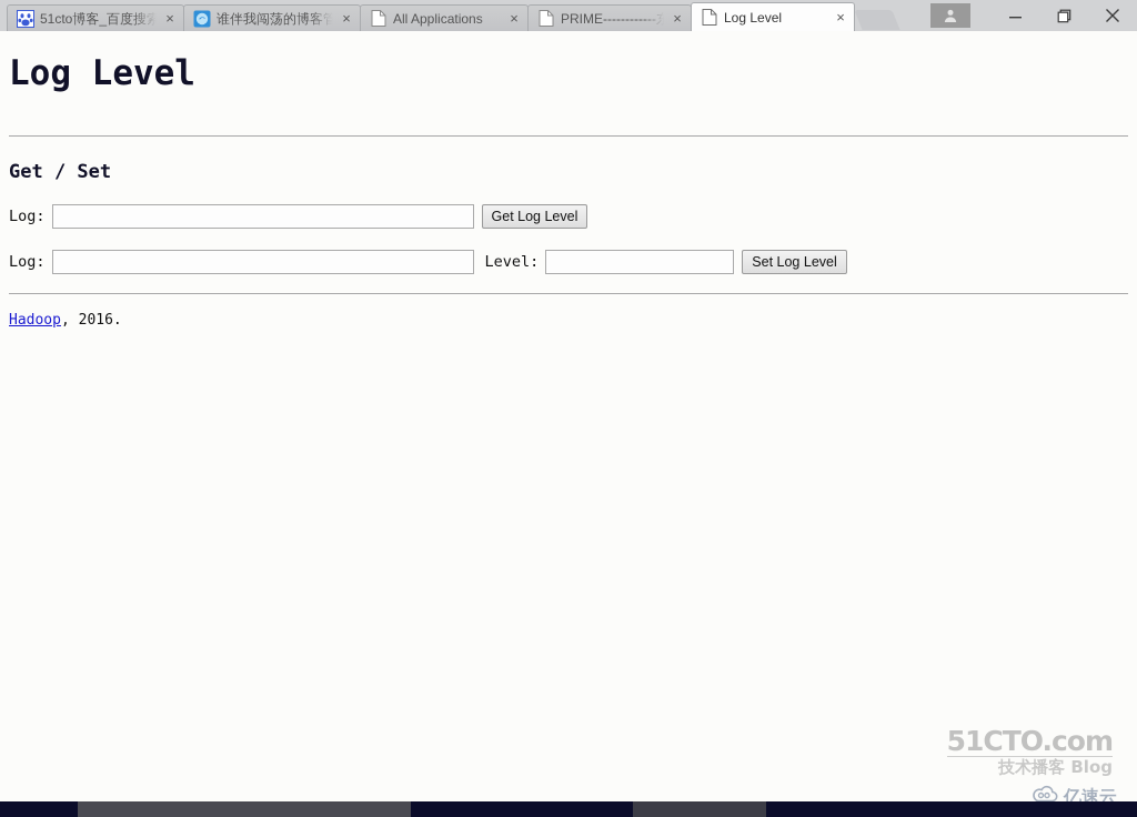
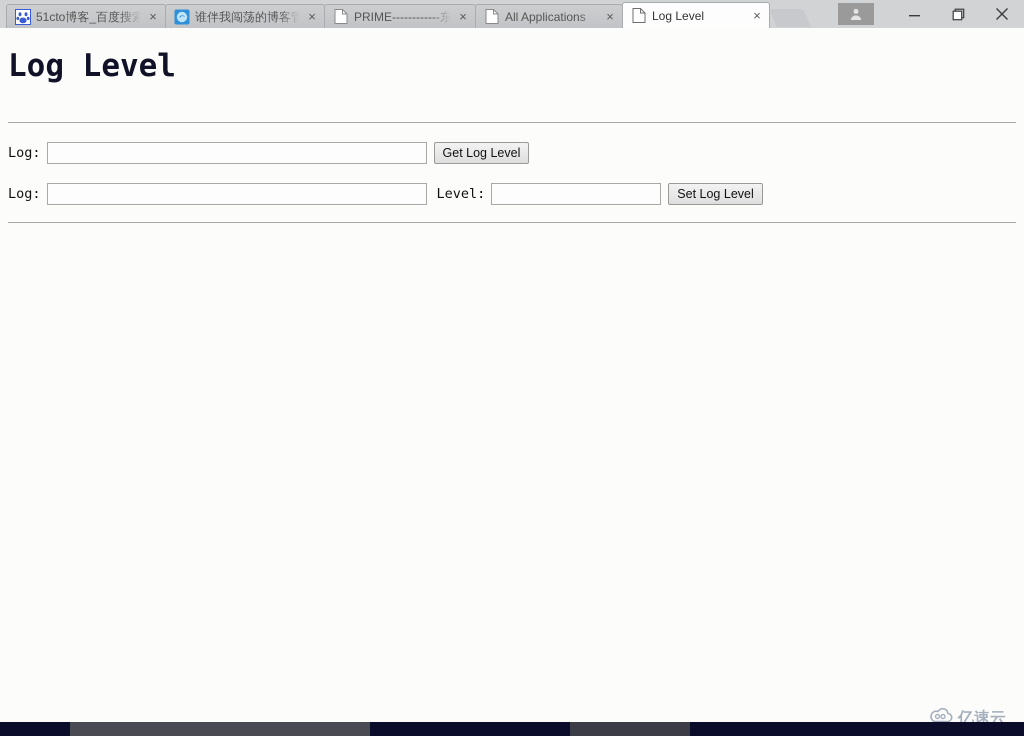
  51cto博客_百度搜索
  ×
  谁伴我闯荡的博客管
  ×
- All Applications
+ PRIME------------东
  ×
- PRIME------------东
+ All Applications
  ×
  Log Level
  ×
  Log Level
- Get / Set
  Log:
  Get Log Level
  Log:
  Level:
  Set Log Level
- Hadoop, 2016.
- 51CTO.com
- 技术播客 Blog
  亿速云
